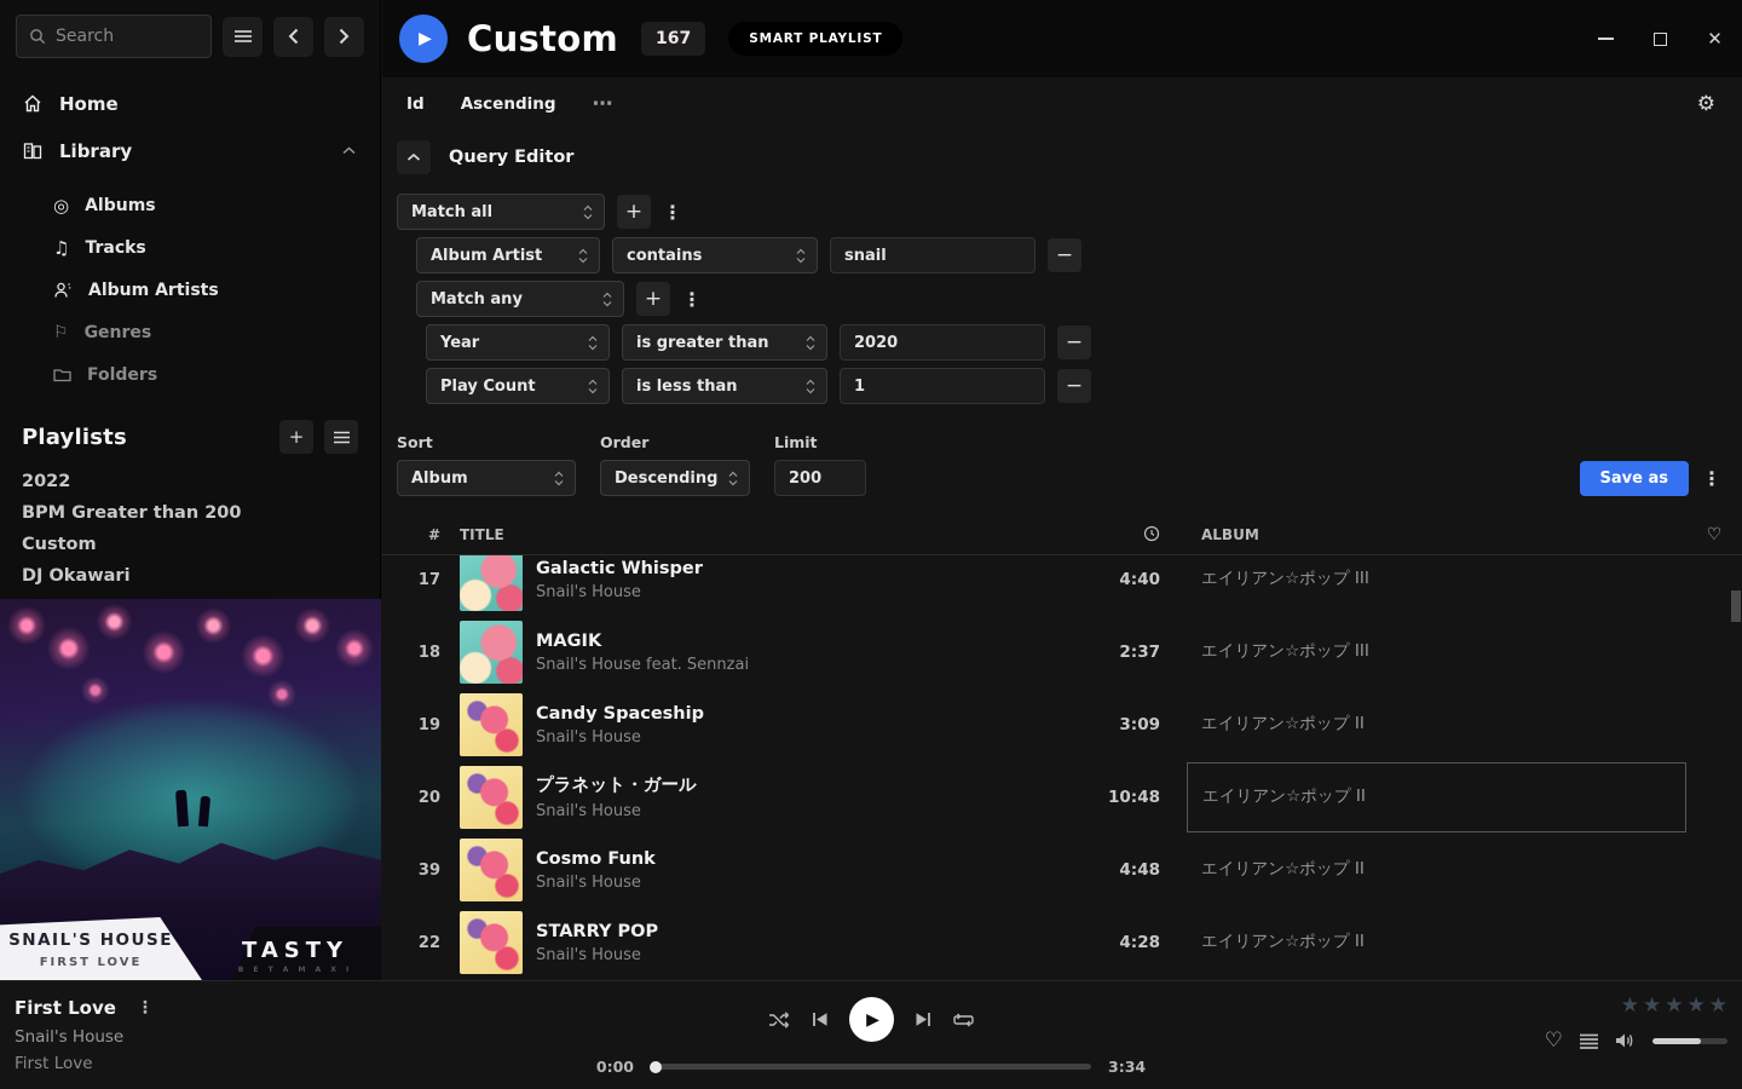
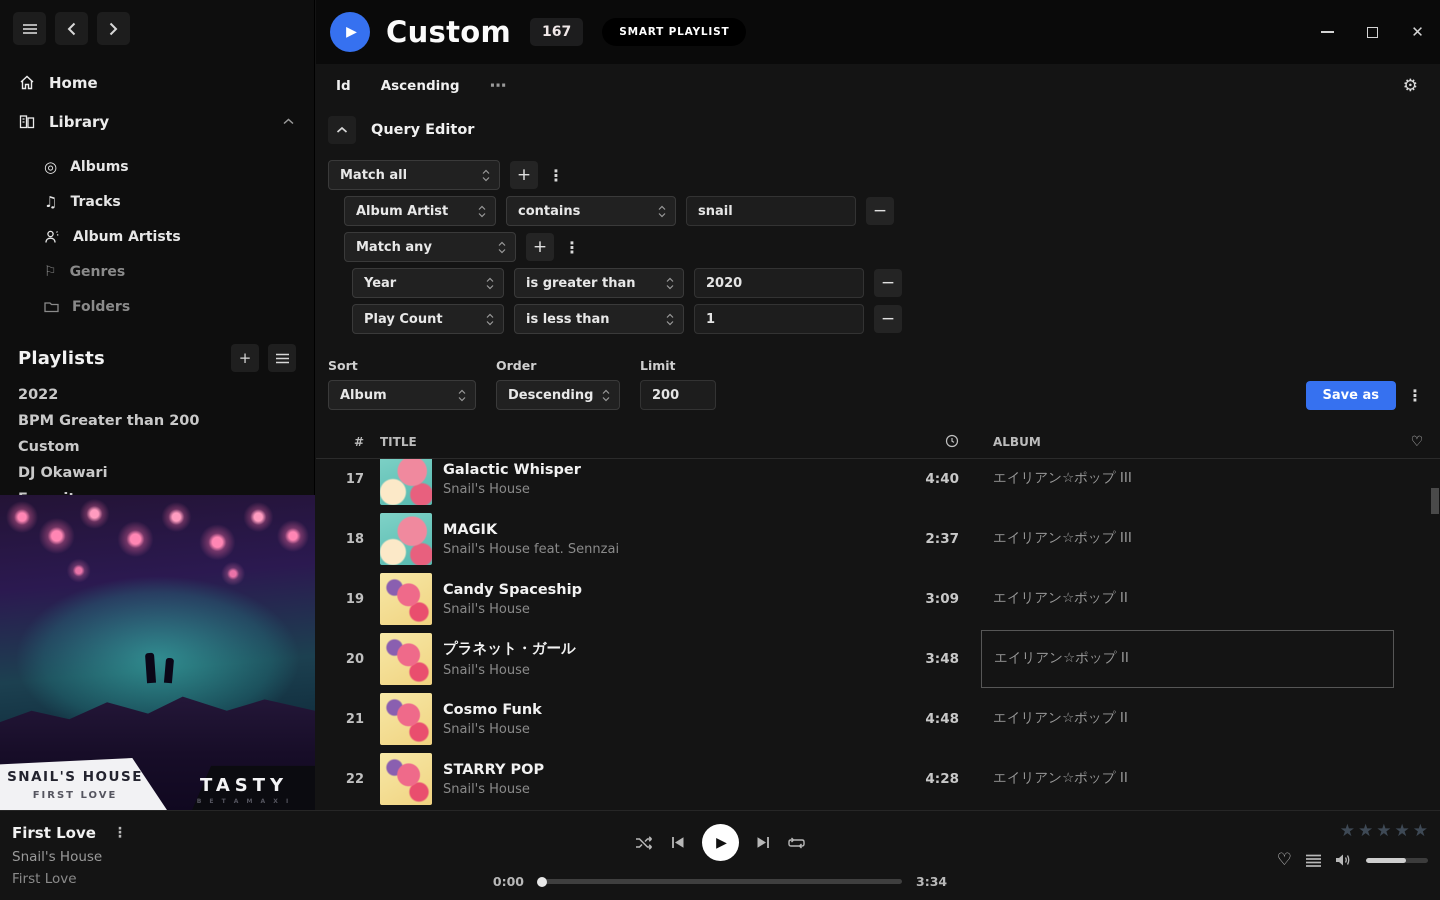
- Search
  Home
  Library
  ◎
  Albums
  ♫
  Tracks
  Album Artists
  ⚐
  Genres
  Folders
  Playlists
  +
  2022
  BPM Greater than 200
  Custom
  DJ Okawari
  SNAIL'S HOUSE
  FIRST LOVE
  TASTY
  ▶
  Custom
  167
  SMART PLAYLIST
  Id
  Ascending
  ⋯
  ⚙
  Query Editor
  Match all
  +
  ⋮
  Album Artist
  contains
  snail
  −
  Match any
  +
  ⋮
  Year
  is greater than
  2020
  −
  Play Count
  is less than
  1
  −
  Sort
  Album
  Order
  Descending
  Limit
  200
  Save as
  ⋮
  #
  TITLE
  ALBUM
  ♡
  17
  Galactic Whisper
  Snail's House
  4:40
  エイリアン☆ポップ III
  18
  MAGIK
  Snail's House feat. Sennzai
  2:37
  エイリアン☆ポップ III
  19
  Candy Spaceship
  Snail's House
  3:09
  エイリアン☆ポップ II
  20
  プラネット・ガール
  Snail's House
- 10:48
+ 3:48
  エイリアン☆ポップ II
- 39
+ 21
  Cosmo Funk
  Snail's House
  4:48
  エイリアン☆ポップ II
  22
  STARRY POP
  Snail's House
  4:28
  エイリアン☆ポップ II
  ✕
  First Love
  ⋮
  Snail's House
  First Love
  ▶
  0:00
  3:34
  ★
  ★
  ★
  ★
  ★
  ♡
